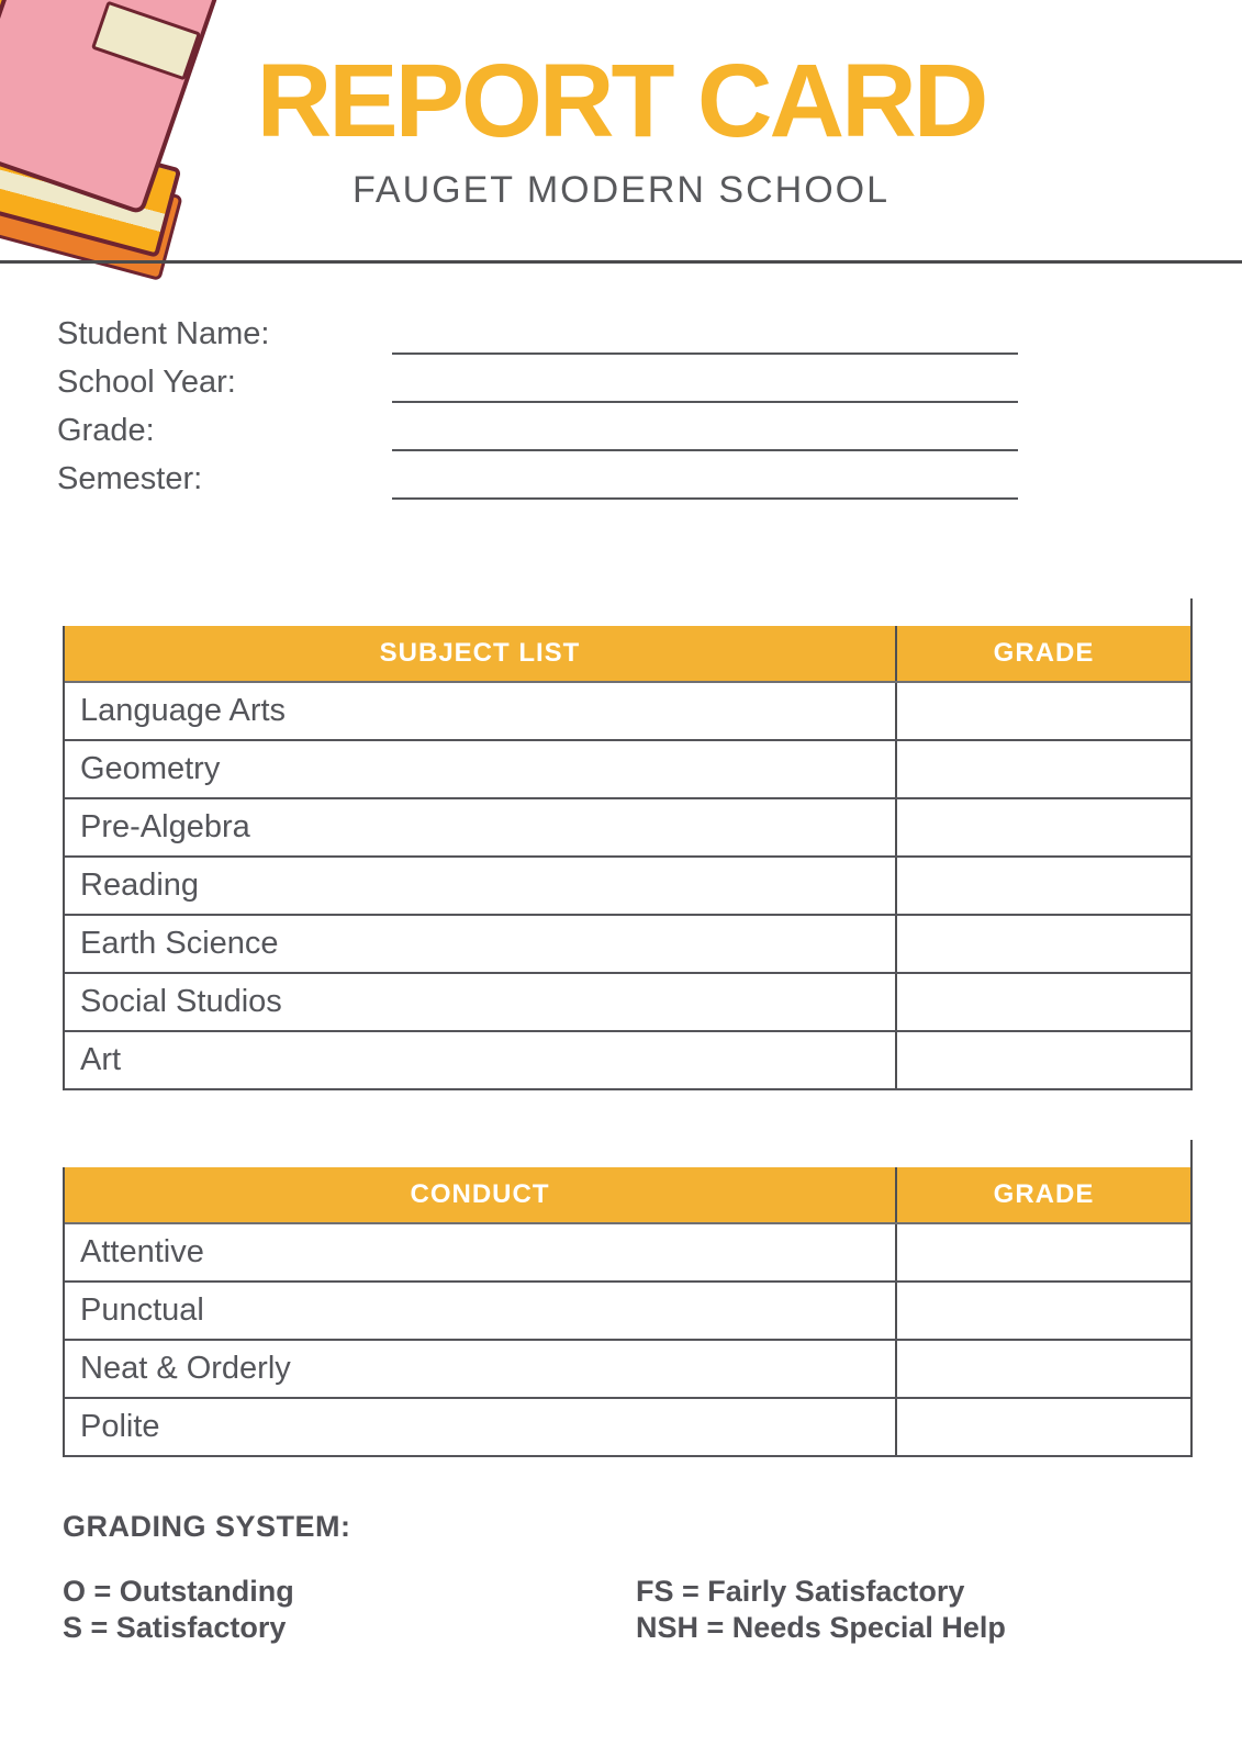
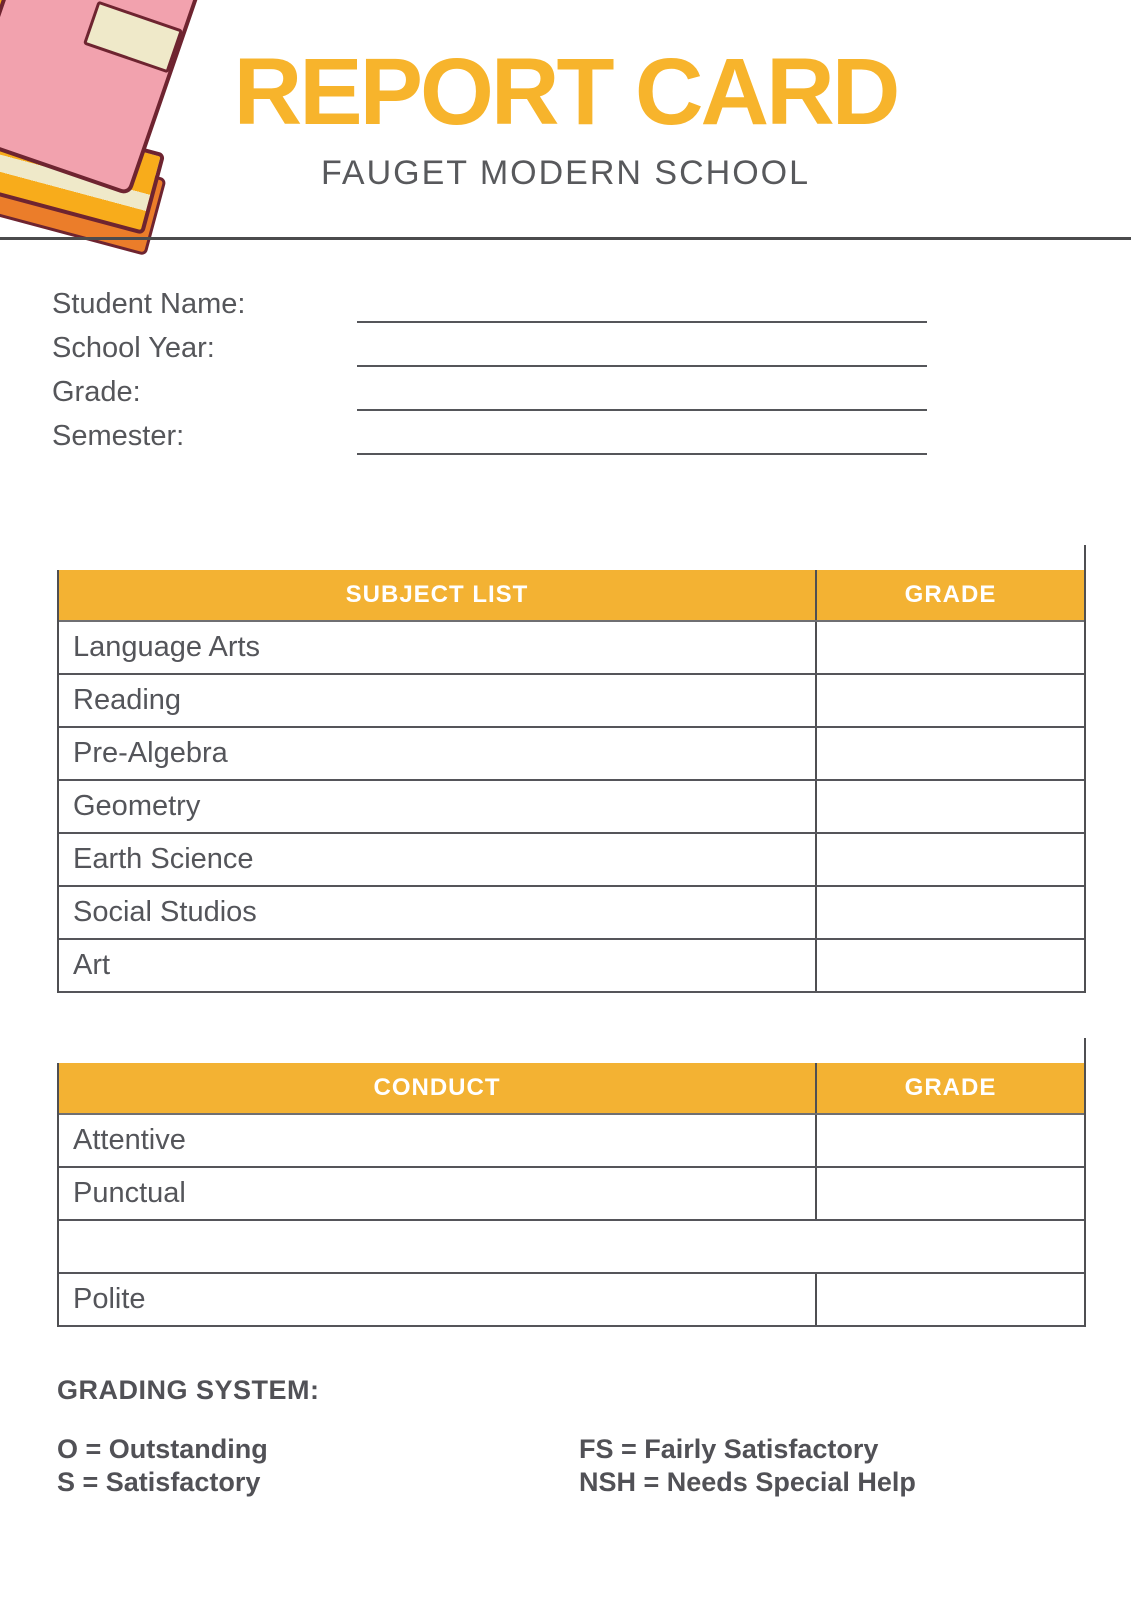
  REPORT CARD
  FAUGET MODERN SCHOOL
  Student Name:
  School Year:
  Grade:
  Semester:
  SUBJECT LIST
  GRADE
  Language Arts
- Geometry
+ Reading
  Pre-Algebra
- Reading
+ Geometry
  Earth Science
  Social Studios
  Art
  CONDUCT
  GRADE
  Attentive
  Punctual
- Neat & Orderly
  Polite
  GRADING SYSTEM:
  O = Outstanding
  FS = Fairly Satisfactory
  S = Satisfactory
  NSH = Needs Special Help
